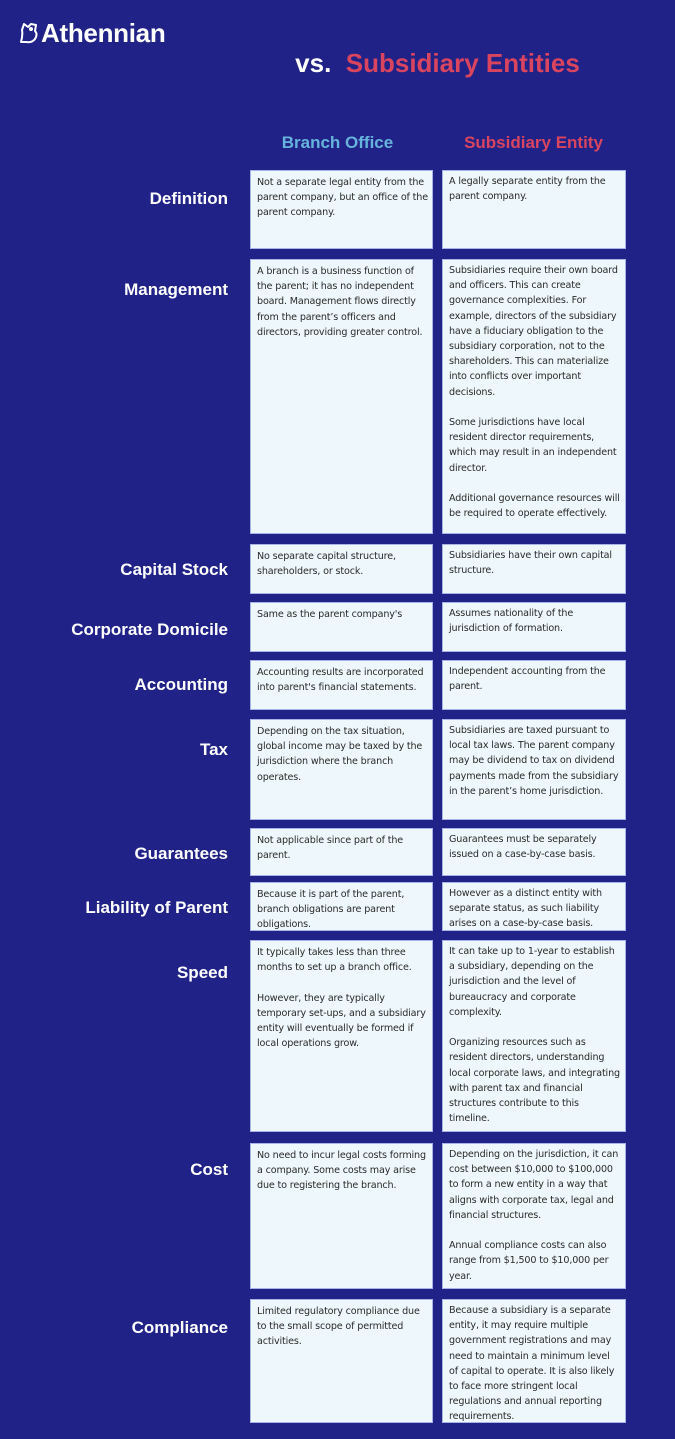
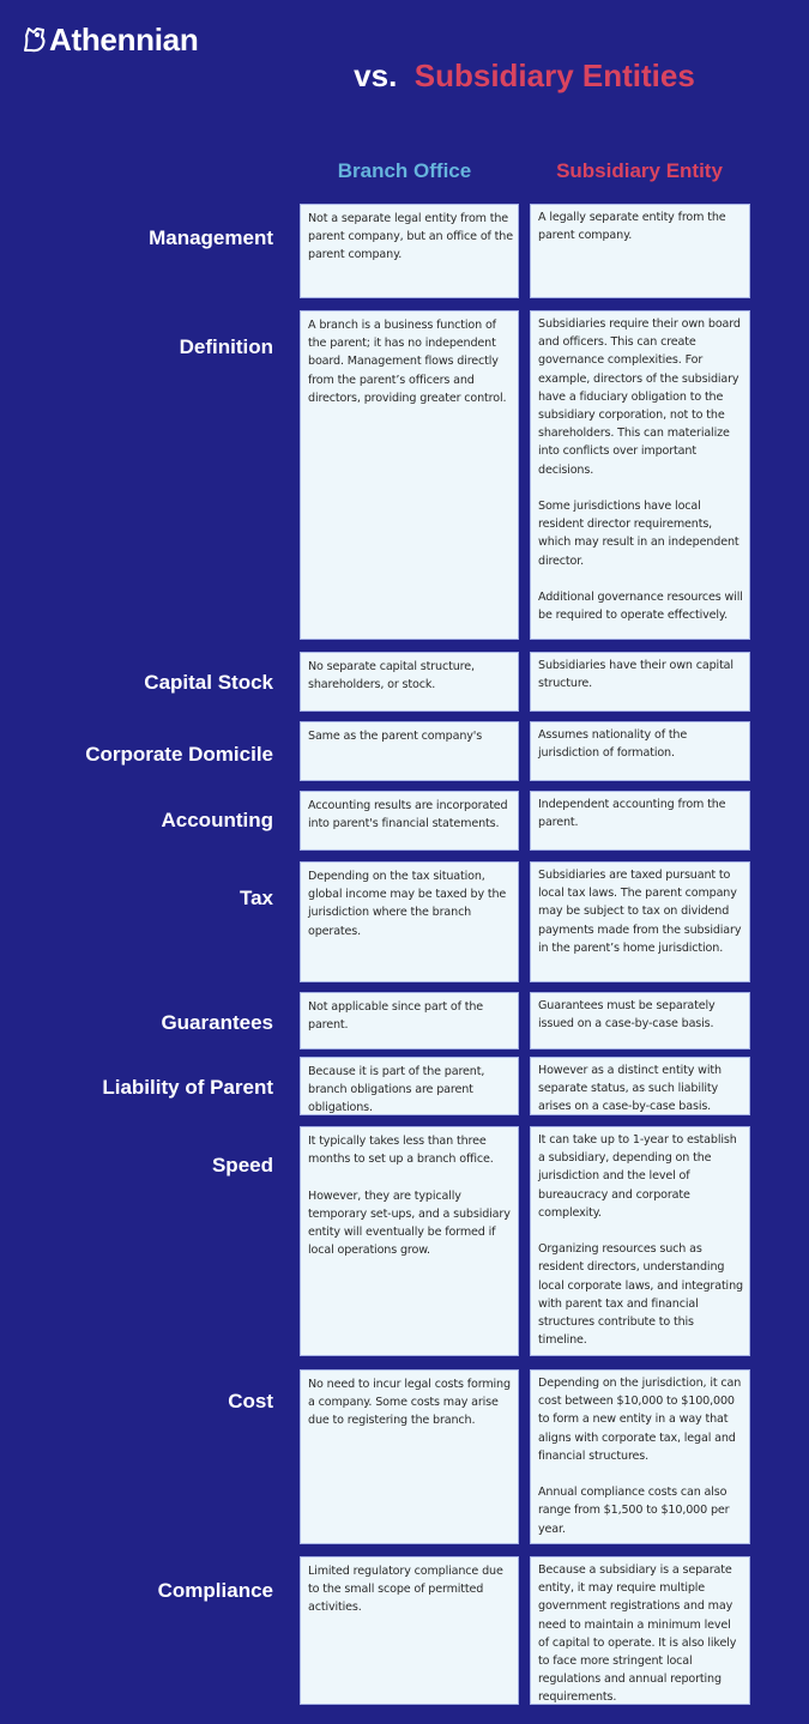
  Athennian
  vs. Subsidiary Entities
  Branch Office
  Subsidiary Entity
- Definition
+ Management
  Not a separate legal entity from the parent company, but an office of the parent company.
  A legally separate entity from the parent company.
- Management
+ Definition
  A branch is a business function of the parent; it has no independent board. Management flows directly from the parent’s officers and directors, providing greater control.
  Subsidiaries require their own board and officers. This can create governance complexities. For example, directors of the subsidiary have a fiduciary obligation to the subsidiary corporation, not to the shareholders. This can materialize into conflicts over important decisions.
  Some jurisdictions have local resident director requirements, which may result in an independent director.
  Additional governance resources will be required to operate effectively.
  Capital Stock
  No separate capital structure, shareholders, or stock.
  Subsidiaries have their own capital structure.
  Corporate Domicile
  Same as the parent company's
  Assumes nationality of the jurisdiction of formation.
  Accounting
  Accounting results are incorporated into parent's financial statements.
  Independent accounting from the parent.
  Tax
  Depending on the tax situation, global income may be taxed by the jurisdiction where the branch operates.
- Subsidiaries are taxed pursuant to local tax laws. The parent company may be dividend to tax on dividend payments made from the subsidiary in the parent’s home jurisdiction.
+ Subsidiaries are taxed pursuant to local tax laws. The parent company may be subject to tax on dividend payments made from the subsidiary in the parent’s home jurisdiction.
  Guarantees
  Not applicable since part of the parent.
  Guarantees must be separately issued on a case-by-case basis.
  Liability of Parent
  Because it is part of the parent, branch obligations are parent obligations.
  However as a distinct entity with separate status, as such liability arises on a case-by-case basis.
  Speed
  It typically takes less than three months to set up a branch office.
  However, they are typically temporary set-ups, and a subsidiary entity will eventually be formed if local operations grow.
  It can take up to 1-year to establish a subsidiary, depending on the jurisdiction and the level of bureaucracy and corporate complexity.
  Organizing resources such as resident directors, understanding local corporate laws, and integrating with parent tax and financial structures contribute to this timeline.
  Cost
  No need to incur legal costs forming a company. Some costs may arise due to registering the branch.
  Depending on the jurisdiction, it can cost between $10,000 to $100,000 to form a new entity in a way that aligns with corporate tax, legal and financial structures.
  Annual compliance costs can also range from $1,500 to $10,000 per year.
  Compliance
  Limited regulatory compliance due to the small scope of permitted activities.
  Because a subsidiary is a separate entity, it may require multiple government registrations and may need to maintain a minimum level of capital to operate. It is also likely to face more stringent local regulations and annual reporting requirements.
